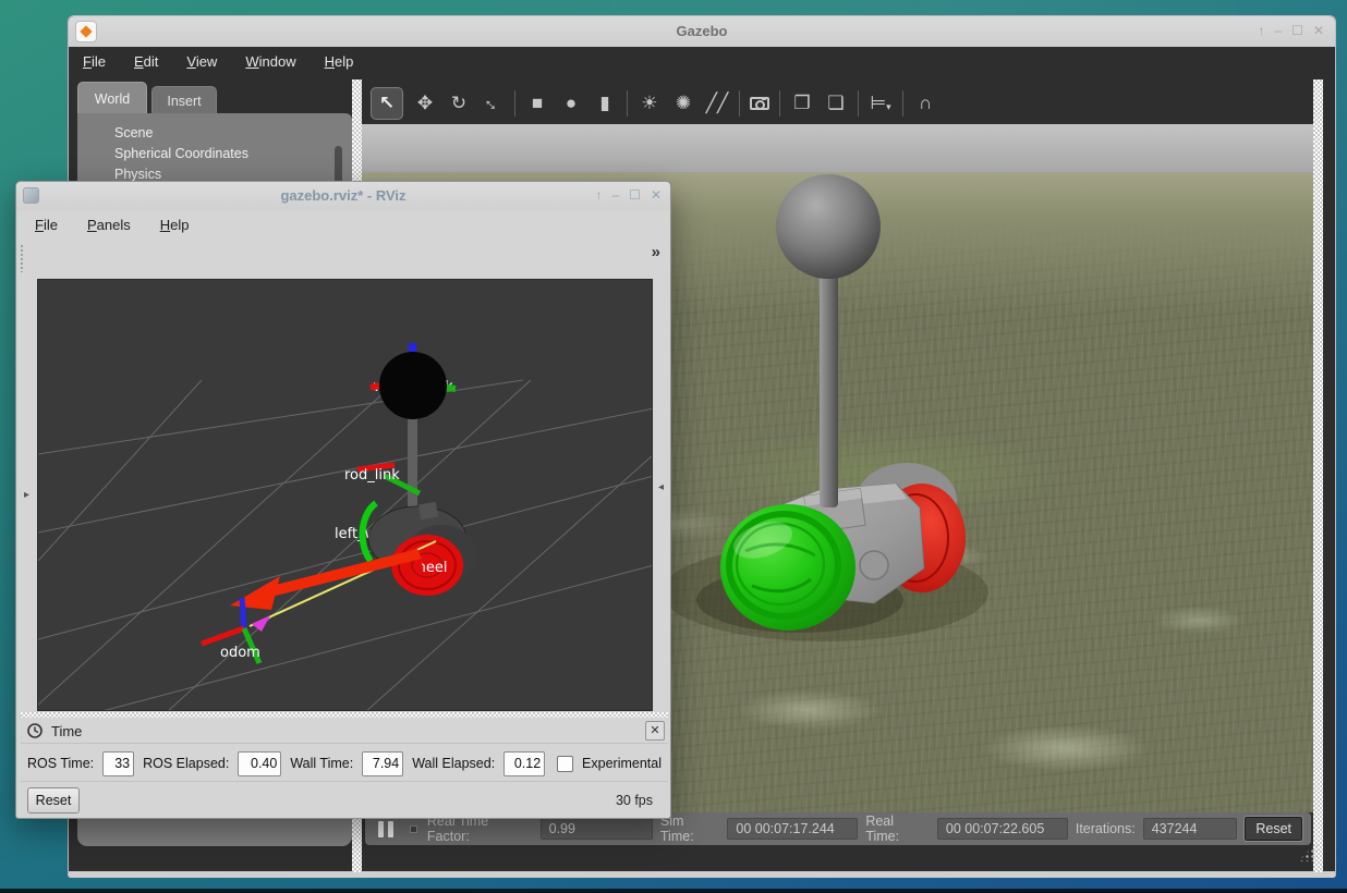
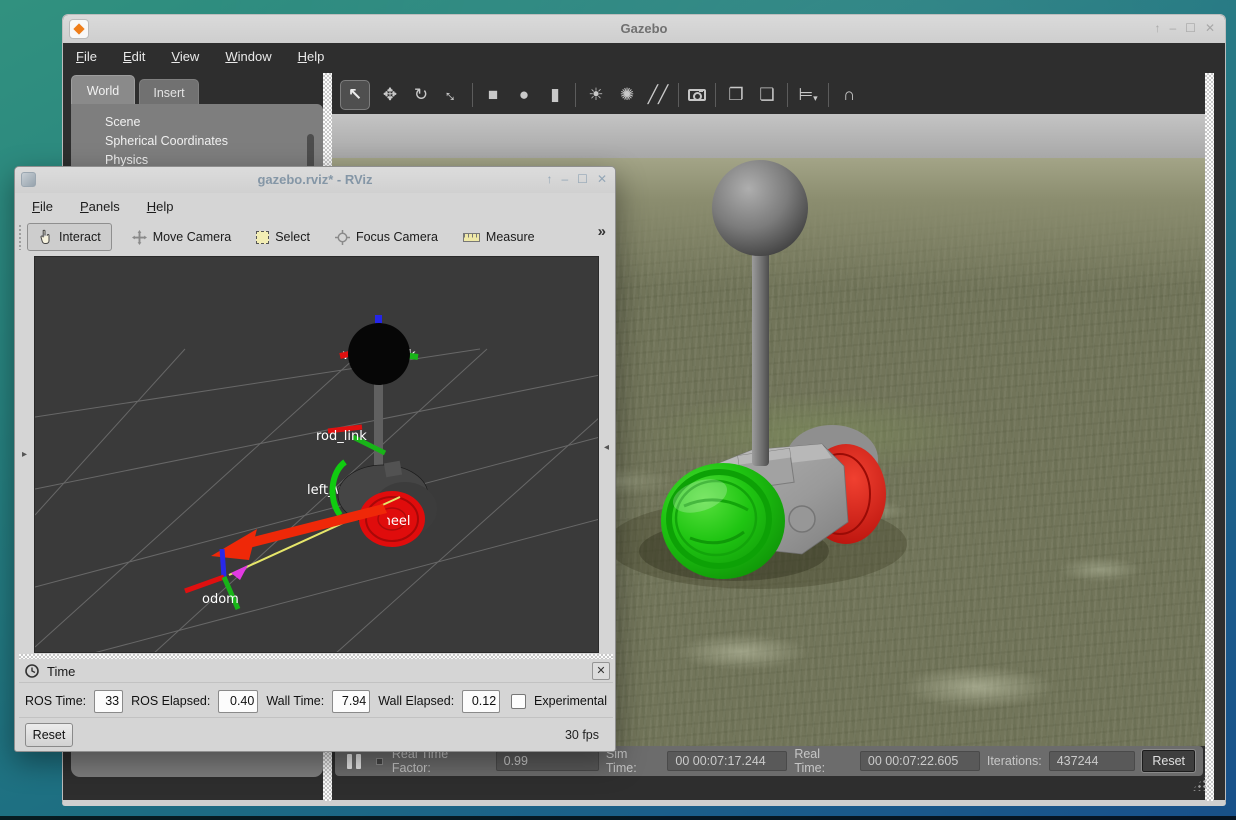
  Gazebo
  ↑
  –
  ☐
  ✕
  File
  Edit
  View
  Window
  Help
  World
  Insert
  Scene
  Spherical Coordinates
  Physics
  ↖
  ✥
  ↻
  ■
  ●
  ▮
  ☀
  ✺
  ╱╱
  ❐
  ❏
  ⊨▾
  ∩
  Real Time Factor:
  0.99
  Sim Time:
  00 00:07:17.244
  Real Time:
  00 00:07:22.605
  Iterations:
  437244
  Reset
  gazebo.rviz* - RViz
  ↑
  –
  ☐
  ✕
  File
  Panels
  Help
+ Interact
+ Move Camera
+ Select
+ Focus Camera
+ Measure
  »
  ▸
  ◂
  rod_link
  odom
  Time
  ✕
  ROS Time:
  33
  ROS Elapsed:
  0.40
  Wall Time:
  7.94
  Wall Elapsed:
  0.12
  Experimental
  Reset
  30 fps
